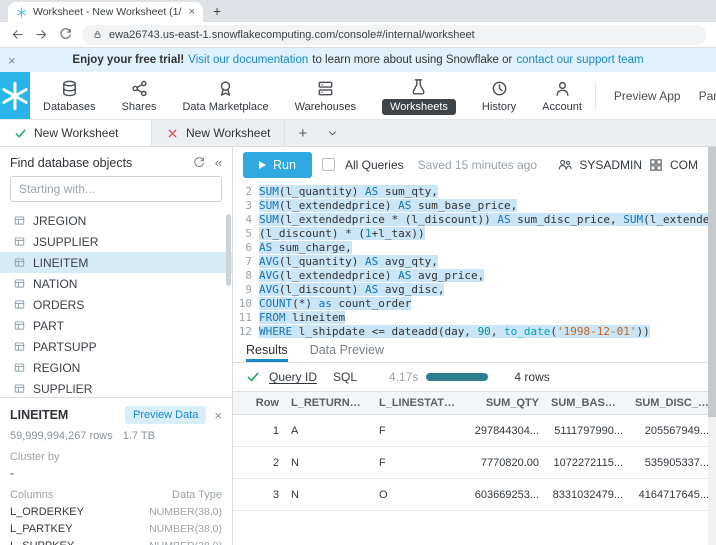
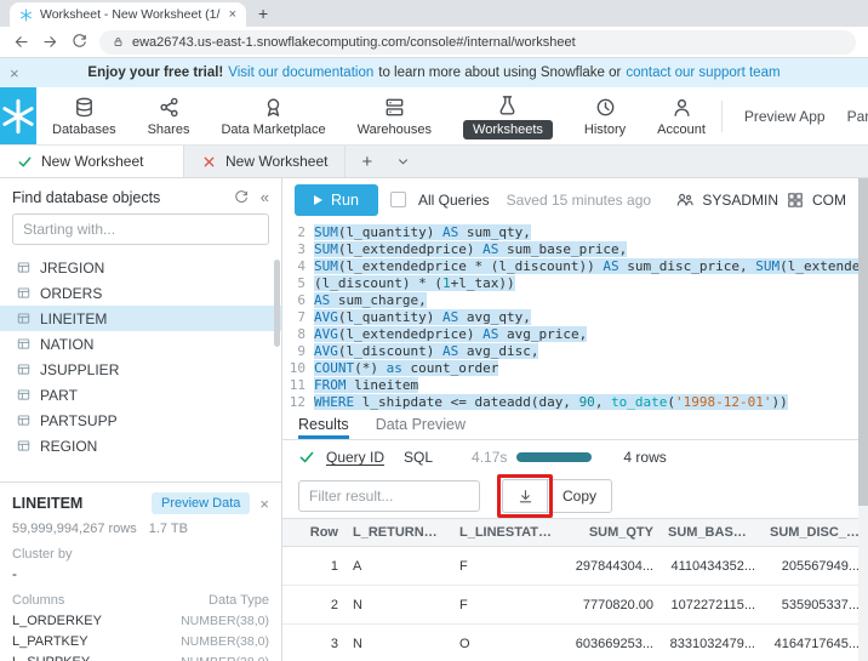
  Worksheet - New Worksheet (1/
  ×
  +
  ewa26743.us-east-1.snowflakecomputing.com/console#/internal/worksheet
  ×
  Enjoy your free trial!
  Visit our documentation
  to learn more about using Snowflake or
  contact our support team
  Databases
  Shares
  Data Marketplace
  Warehouses
  Worksheets
  History
  Account
  Preview App
  Par
  New Worksheet
  New Worksheet
  +
  Find database objects
  «
  Starting with...
  JREGION
- JSUPPLIER
+ ORDERS
  LINEITEM
  NATION
- ORDERS
+ JSUPPLIER
  PART
  PARTSUPP
  REGION
- SUPPLIER
  LINEITEM
  Preview Data
  ×
  59,999,994,267 rows
  1.7 TB
  Cluster by
  -
  Columns
  Data Type
  L_ORDERKEY
  NUMBER(38,0)
  L_PARTKEY
  NUMBER(38,0)
  Run
  All Queries
  Saved 15 minutes ago
  SYSADMIN
  COM
  2
  3
  4
  5
  6
  7
  8
  9
  10
  11
  12
  SUM(l_quantity) AS sum_qty,
  SUM(l_extendedprice) AS sum_base_price,
  SUM(l_extendedprice * (l_discount)) AS sum_disc_price, SUM(l_extende
  (l_discount) * (1+l_tax))
  AS sum_charge,
  AVG(l_quantity) AS avg_qty,
  AVG(l_extendedprice) AS avg_price,
  AVG(l_discount) AS avg_disc,
  COUNT(*) as count_order
  FROM lineitem
  WHERE l_shipdate <= dateadd(day, 90, to_date('1998-12-01'))
  Results
  Data Preview
  Query ID
  SQL
  4.17s
  4 rows
+ Filter result...
+ Copy
  Row
  L_RETURNFLA
  L_LINESTATUS
  SUM_QTY
  SUM_BASE_P
  SUM_DISC_P
  1
  A
  F
  297844304...
- 5111797990...
+ 4110434352...
  205567949..
  2
  N
  F
  7770820.00
  1072272115...
  535905337..
  3
  N
  O
  603669253...
  8331032479...
  4164717645..
